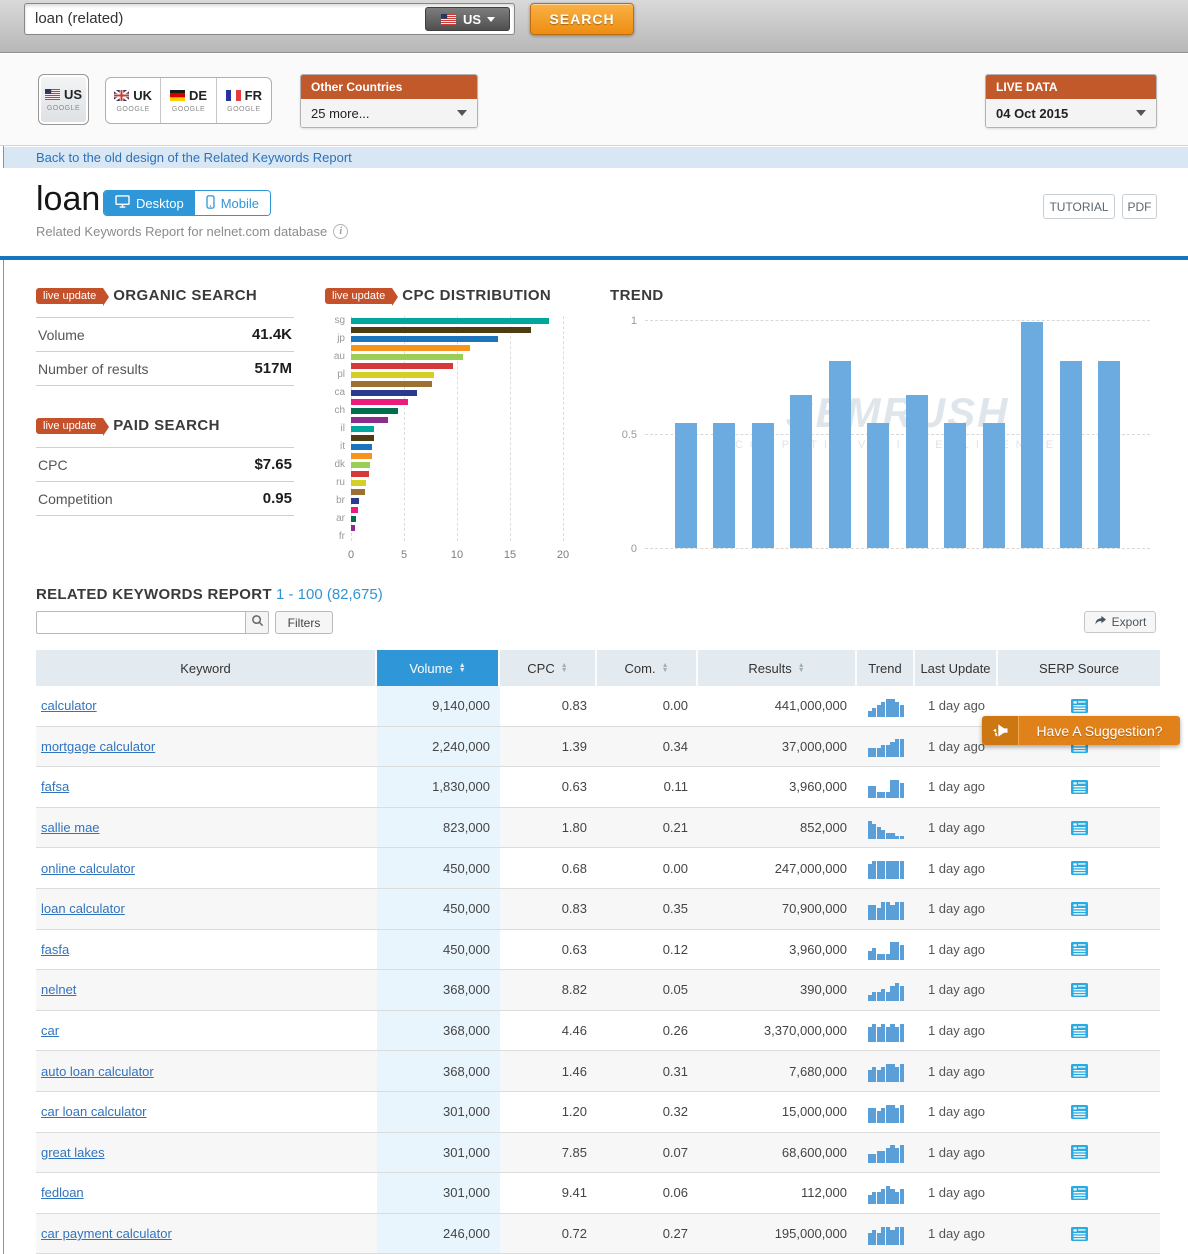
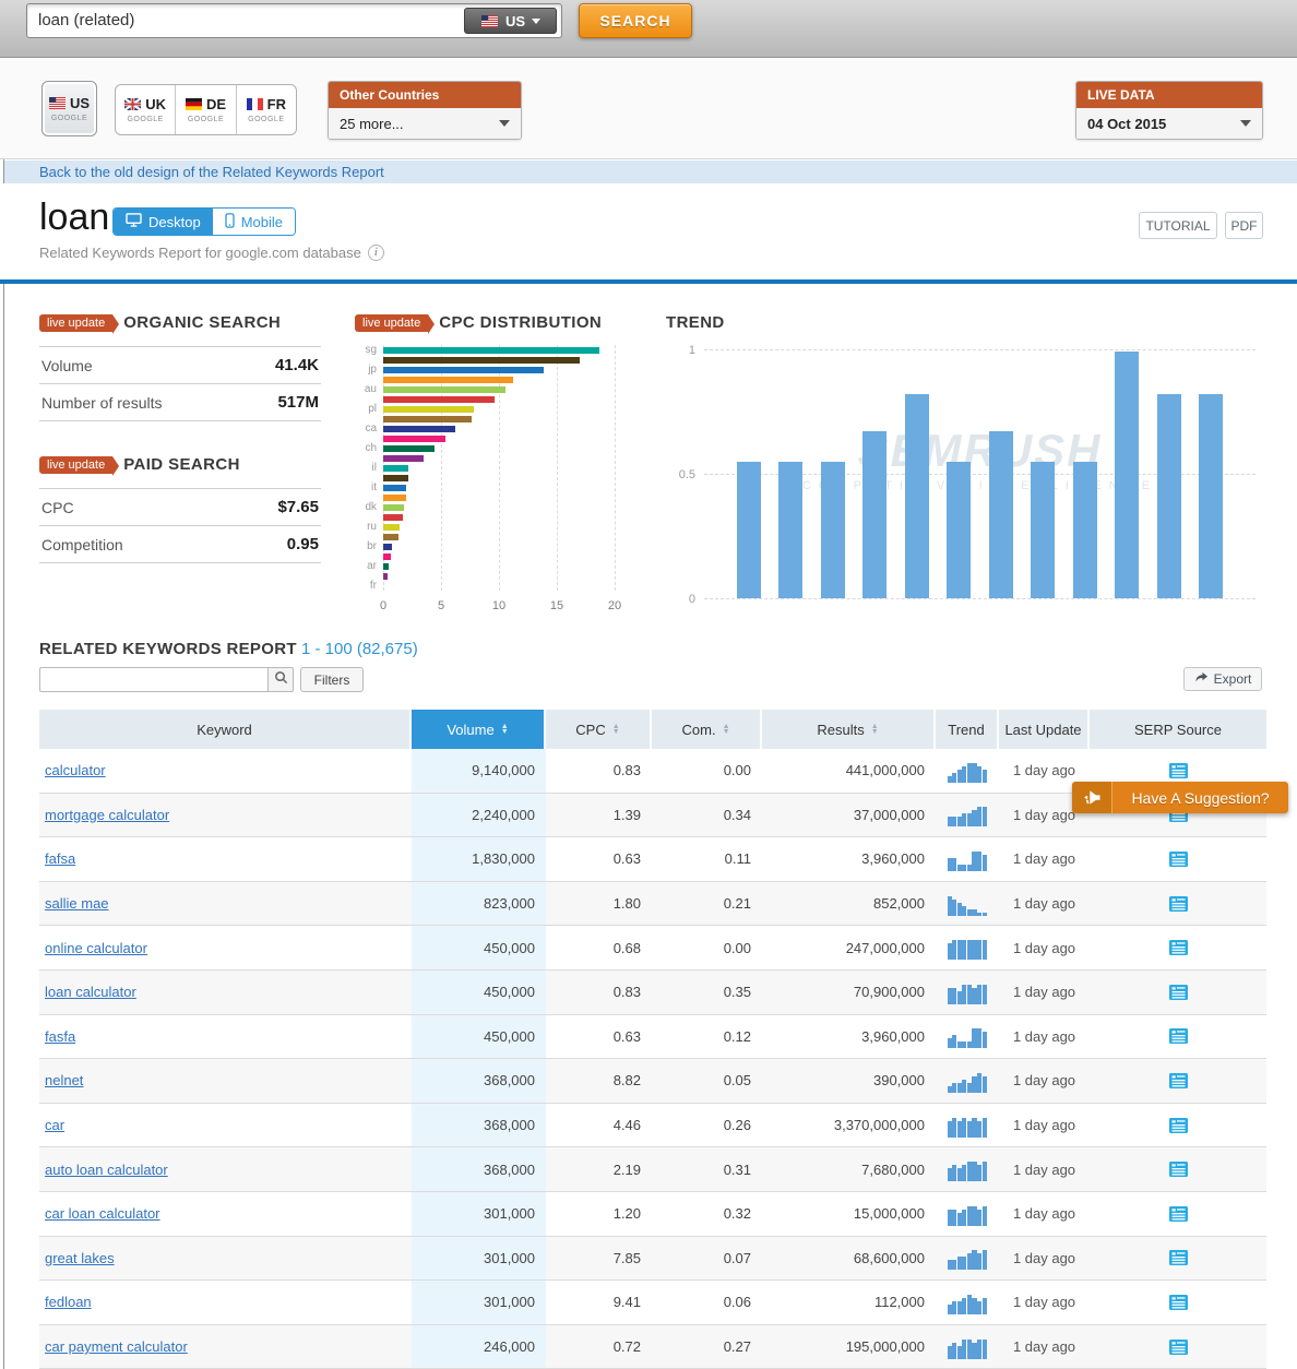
  loan (related)
  US
  SEARCH
  US
  UK
  DE
  FR
  Other Countries
  25 more...
  LIVE DATA
  04 Oct 2015
  Back to the old design of the Related Keywords Report
  loan
  Desktop
  Mobile
- Related Keywords Report for nelnet.com database
+ Related Keywords Report for google.com database
  i
  TUTORIAL
  PDF
  live update
  ORGANIC SEARCH
  Volume
  41.4K
  Number of results
  517M
  live update
  PAID SEARCH
  CPC
  $7.65
  Competition
  0.95
  live update
  CPC DISTRIBUTION
  sg
  jp
  au
  pl
  ca
  ch
  il
  it
  dk
  ru
  br
  ar
  fr
  0
  5
  10
  15
  20
  TREND
  MRUSH
  0
  0.5
  1
  RELATED KEYWORDS REPORT 1 - 100 (82,675)
  Filters
  Export
  Keyword
  Volume
  CPC
  Com.
  Results
  Trend
  Last Update
  SERP Source
  calculator
  9,140,000
  0.83
  0.00
  441,000,000
  1 day ago
  mortgage calculator
  2,240,000
  1.39
  0.34
  37,000,000
  1 day ago
  fafsa
  1,830,000
  0.63
  0.11
  3,960,000
  1 day ago
  sallie mae
  823,000
  1.80
  0.21
  852,000
  1 day ago
  online calculator
  450,000
  0.68
  0.00
  247,000,000
  1 day ago
  loan calculator
  450,000
  0.83
  0.35
  70,900,000
  1 day ago
  fasfa
  450,000
  0.63
  0.12
  3,960,000
  1 day ago
  nelnet
  368,000
  8.82
  0.05
  390,000
  1 day ago
  car
  368,000
  4.46
  0.26
  3,370,000,000
  1 day ago
  auto loan calculator
  368,000
- 1.46
+ 2.19
  0.31
  7,680,000
  1 day ago
  car loan calculator
  301,000
  1.20
  0.32
  15,000,000
  1 day ago
  great lakes
  301,000
  7.85
  0.07
  68,600,000
  1 day ago
  fedloan
  301,000
  9.41
  0.06
  112,000
  1 day ago
  car payment calculator
  246,000
  0.72
  0.27
  195,000,000
  1 day ago
  Have A Suggestion?
